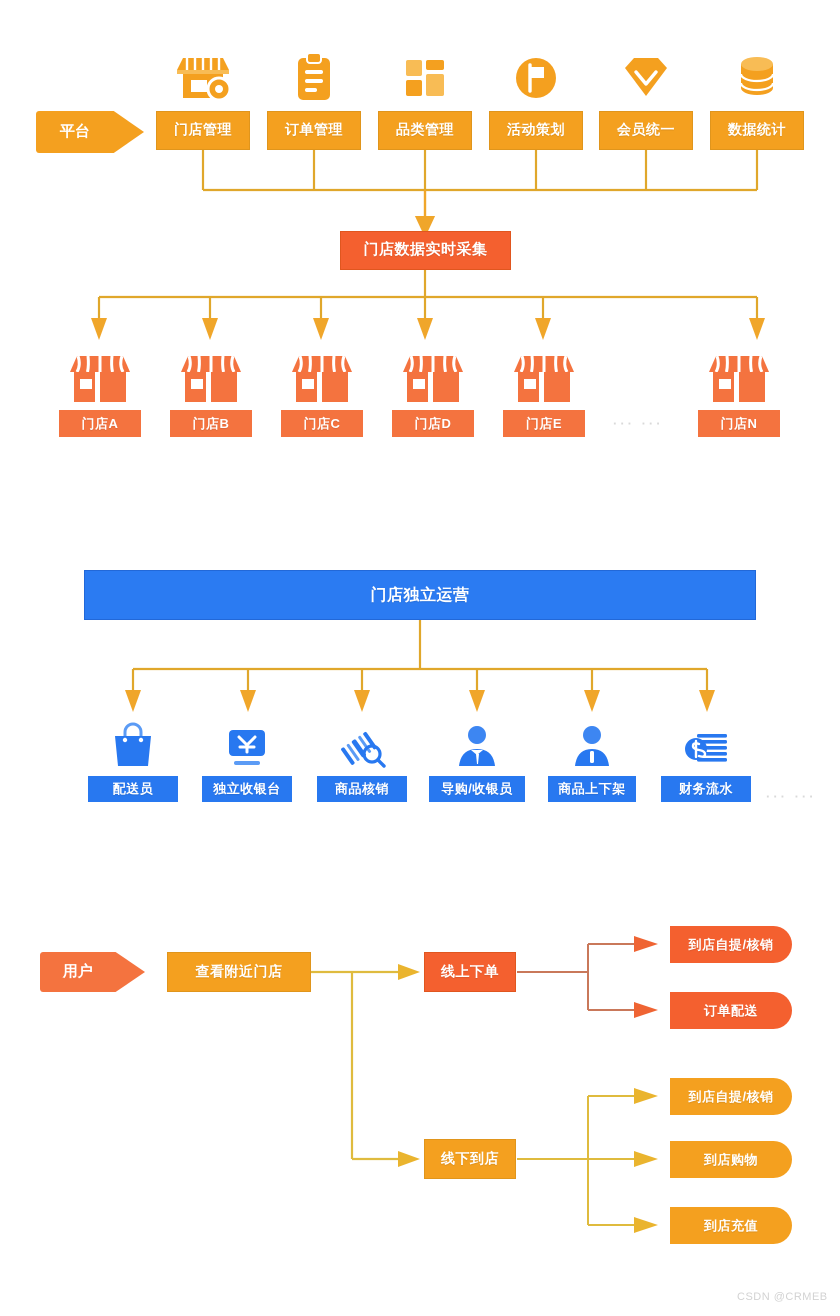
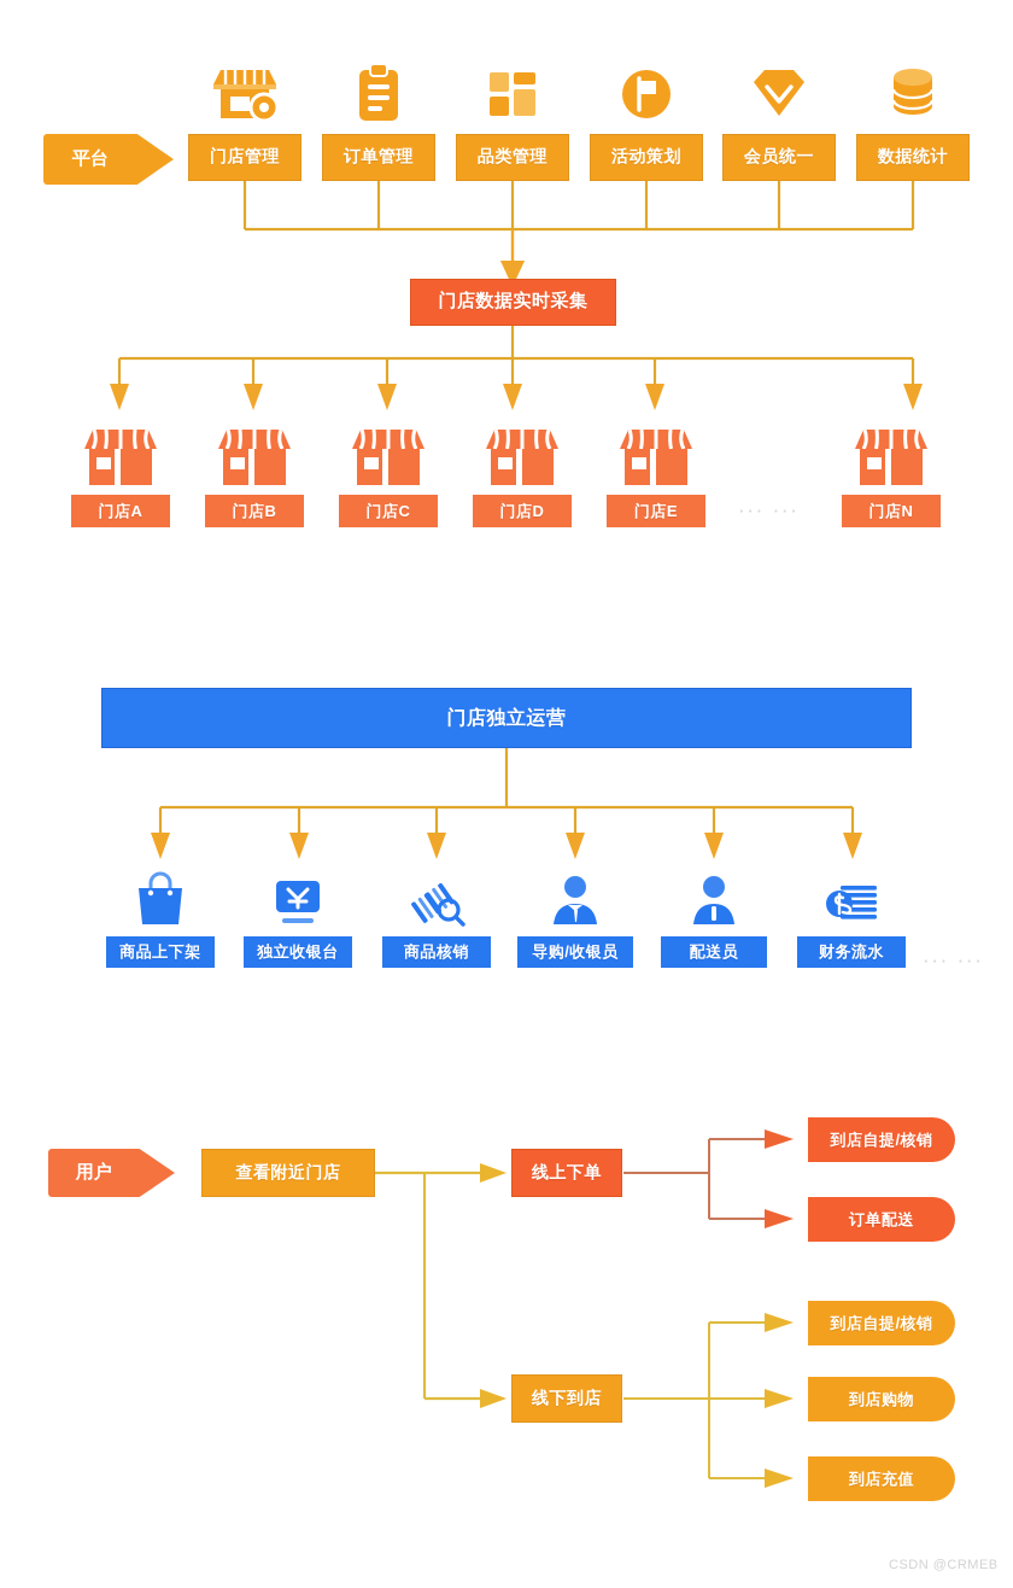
  平台
  门店管理
  订单管理
  品类管理
  活动策划
  会员统一
  数据统计
  门店数据实时采集
  门店A
  门店B
  门店C
  门店D
  门店E
  门店N
  ··· ···
  门店独立运营
- 配送员
+ 商品上下架
  独立收银台
  商品核销
  导购/收银员
- 商品上下架
+ 配送员
  财务流水
  ··· ···
  用户
  查看附近门店
  线上下单
  到店自提/核销
  订单配送
  线下到店
  到店自提/核销
  到店购物
  到店充值
  CSDN @CRMEB
